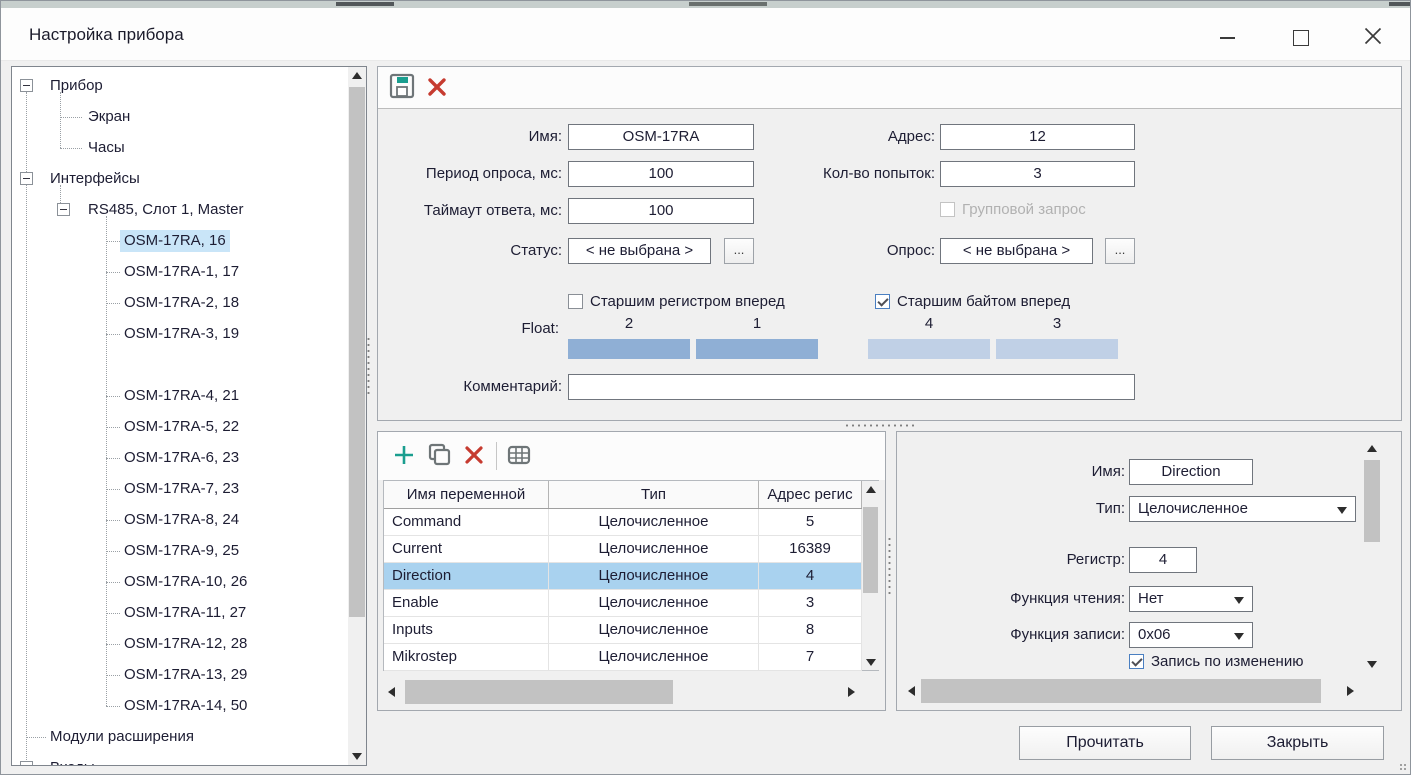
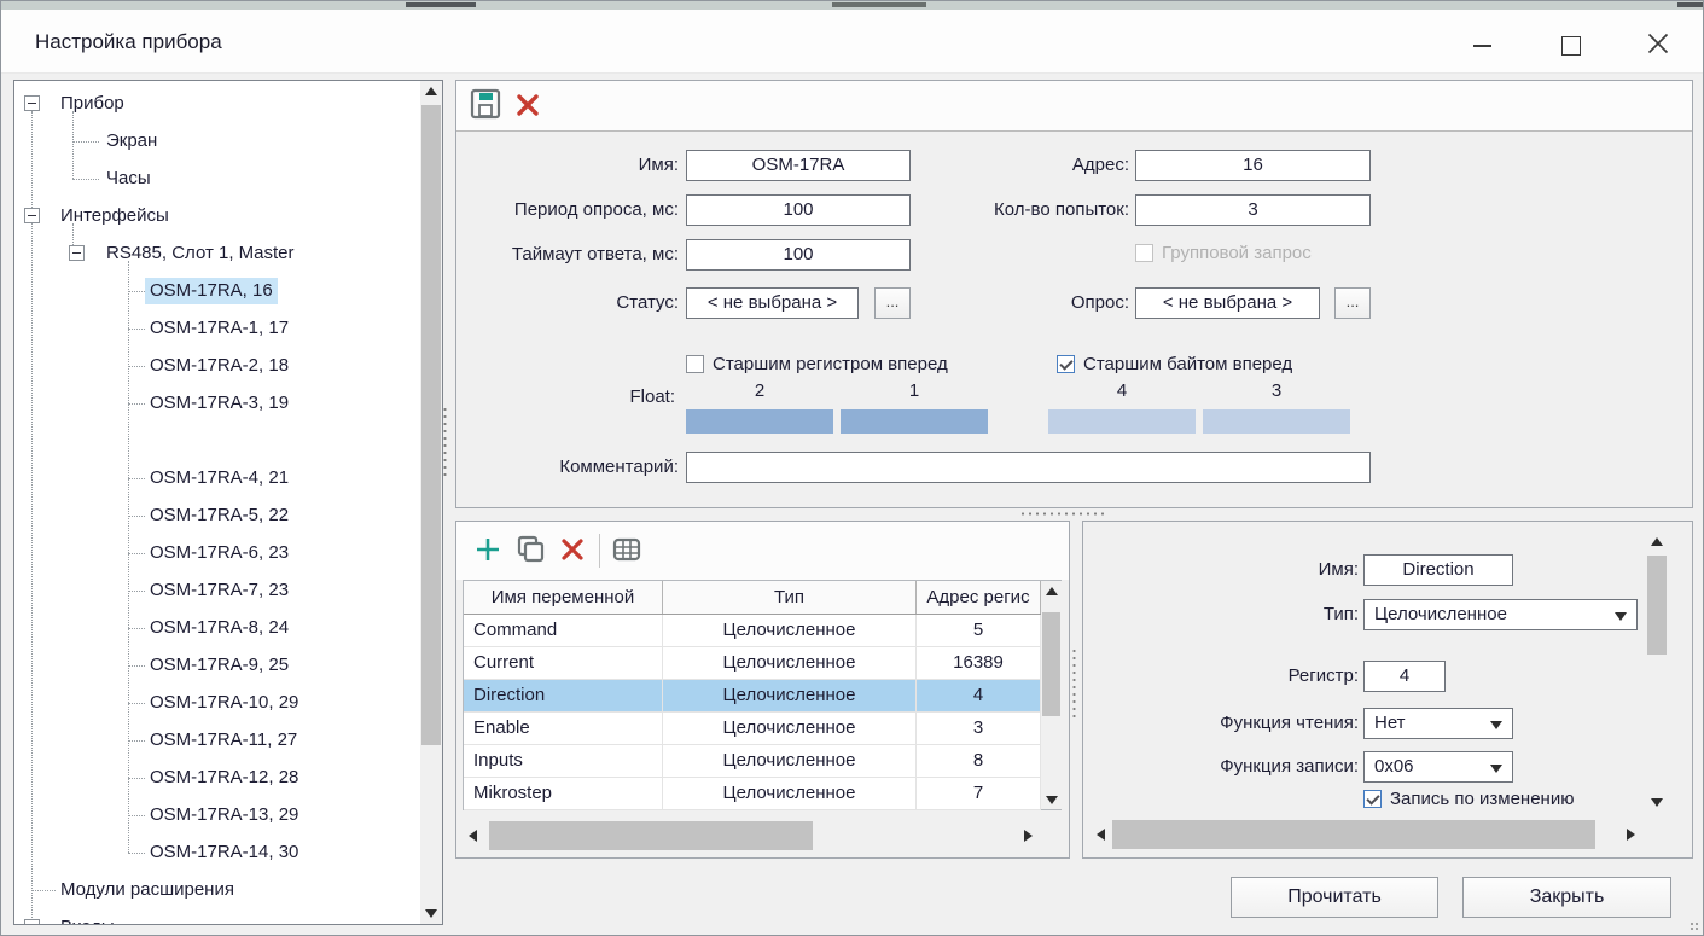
  Настройка прибора
  Прибор
  Экран
  Часы
  Интерфейсы
  RS485, Слот 1, Master
  OSM-17RA, 16
  OSM-17RA-1, 17
  OSM-17RA-2, 18
  OSM-17RA-3, 19
  OSM-17RA-4, 21
  OSM-17RA-5, 22
  OSM-17RA-6, 23
  OSM-17RA-7, 23
  OSM-17RA-8, 24
  OSM-17RA-9, 25
- OSM-17RA-10, 26
+ OSM-17RA-10, 29
  OSM-17RA-11, 27
  OSM-17RA-12, 28
  OSM-17RA-13, 29
- OSM-17RA-14, 50
+ OSM-17RA-14, 30
  Модули расширения
  Имя:
  OSM-17RA
  Адрес:
- 12
+ 16
  Период опроса, мс:
  100
  Кол-во попыток:
  3
  Таймаут ответа, мс:
  100
  Групповой запрос
  Статус:
  < не выбрана >
  ...
  Опрос:
  < не выбрана >
  ...
  Старшим регистром вперед
  Старшим байтом вперед
  Float:
  2
  1
  4
  3
  Комментарий:
  Имя переменной
  Тип
  Адрес регис
  Command
  Целочисленное
  5
  Current
  Целочисленное
  16389
  Direction
  Целочисленное
  4
  Enable
  Целочисленное
  3
  Inputs
  Целочисленное
  8
  Mikrostep
  Целочисленное
  7
  Имя:
  Direction
  Тип:
  Целочисленное
  Регистр:
  4
  Функция чтения:
  Нет
  Функция записи:
  0x06
  Запись по изменению
  Прочитать
  Закрыть
